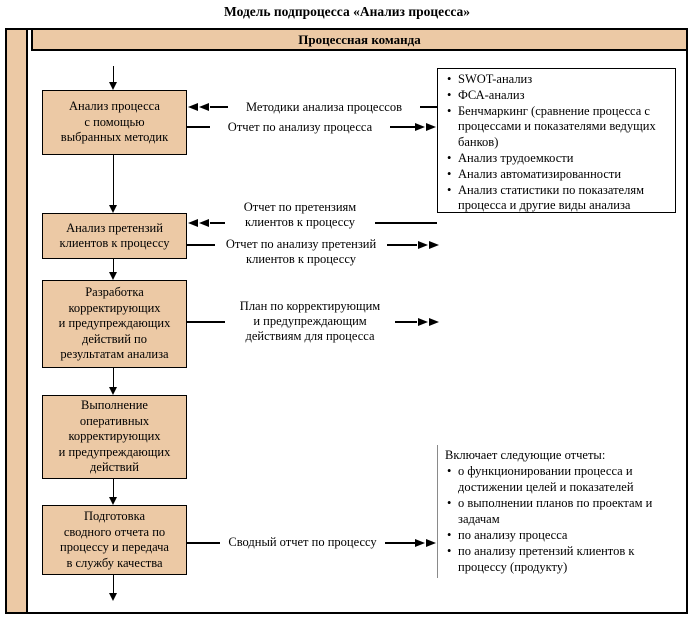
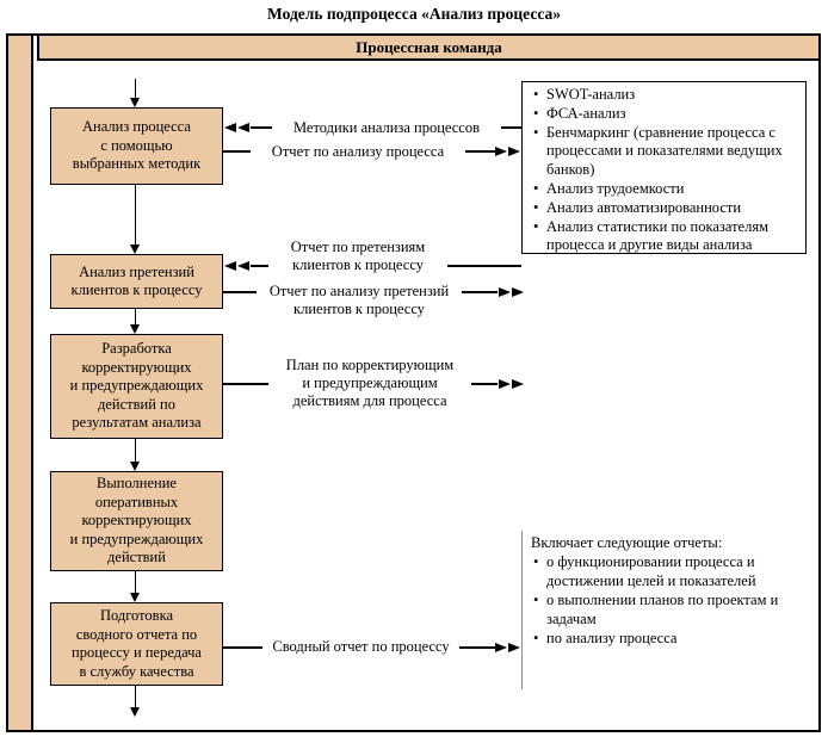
  Модель подпроцесса «Анализ процесса»
  Процессная команда
  Анализ процесса
  с помощью
  выбранных методик
  Анализ претензий
  клиентов к процессу
  Разработка
  корректирующих
  и предупреждающих
  действий по
  результатам анализа
  Выполнение
  оперативных
  корректирующих
  и предупреждающих
  действий
  Подготовка
  сводного отчета по
  процессу и передача
  в службу качества
  Методики анализа процессов
  Отчет по анализу процесса
  Отчет по претензиям
  клиентов к процессу
  Отчет по анализу претензий
  клиентов к процессу
  План по корректирующим
  и предупреждающим
  действиям для процесса
  Сводный отчет по процессу
  SWOT-анализ
  ФСА-анализ
  Бенчмаркинг (сравнение процесса с процессами и показателями ведущих банков)
  Анализ трудоемкости
  Анализ автоматизированности
  Анализ статистики по показателям процесса и другие виды анализа
  Включает следующие отчеты:
  о функционировании процесса и достижении целей и показателей
  о выполнении планов по проектам и задачам
  по анализу процесса
- по анализу претензий клиентов к процессу (продукту)
